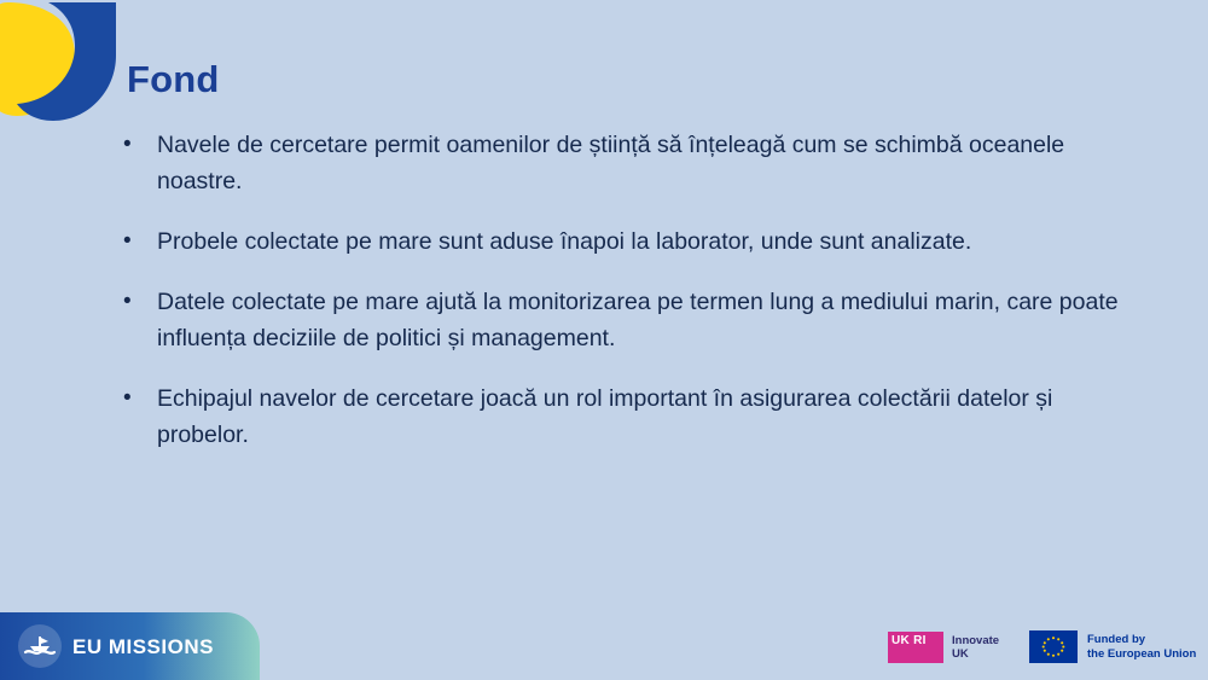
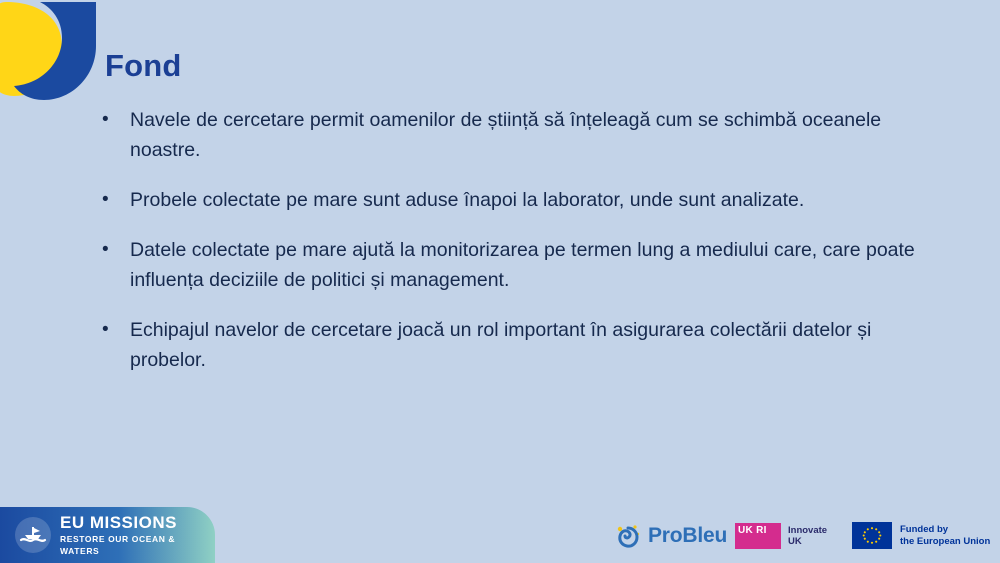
  Fond
  •
  Navele de cercetare permit oamenilor de știință să înțeleagă cum se schimbă oceanele noastre.
  •
  Probele colectate pe mare sunt aduse înapoi la laborator, unde sunt analizate.
  •
- Datele colectate pe mare ajută la monitorizarea pe termen lung a mediului marin, care poate influența deciziile de politici și management.
+ Datele colectate pe mare ajută la monitorizarea pe termen lung a mediului care, care poate influența deciziile de politici și management.
  •
  Echipajul navelor de cercetare joacă un rol important în asigurarea colectării datelor și probelor.
  EU MISSIONS
+ RESTORE OUR OCEAN & WATERS
+ ProBleu
  UK RI
  Innovate
  UK
  Funded by
  the European Union
